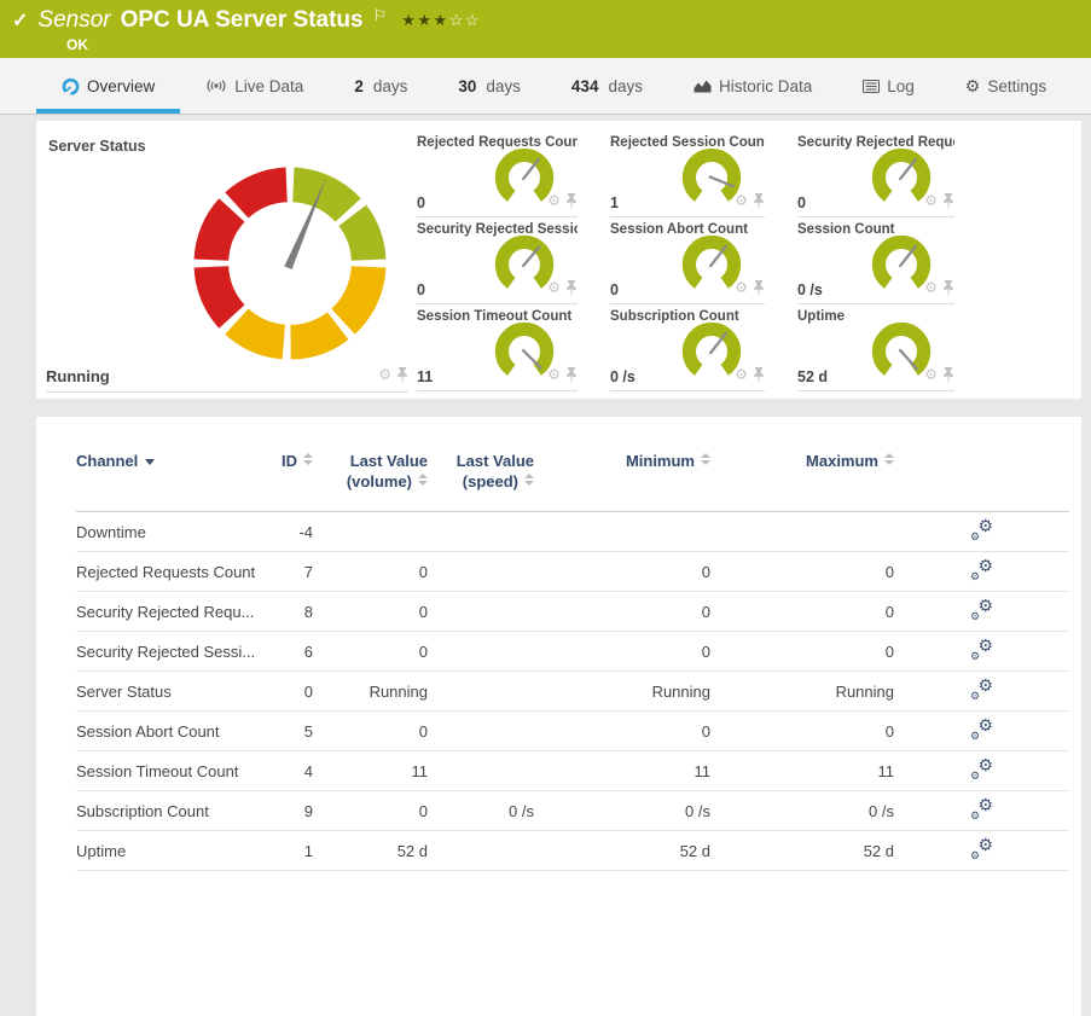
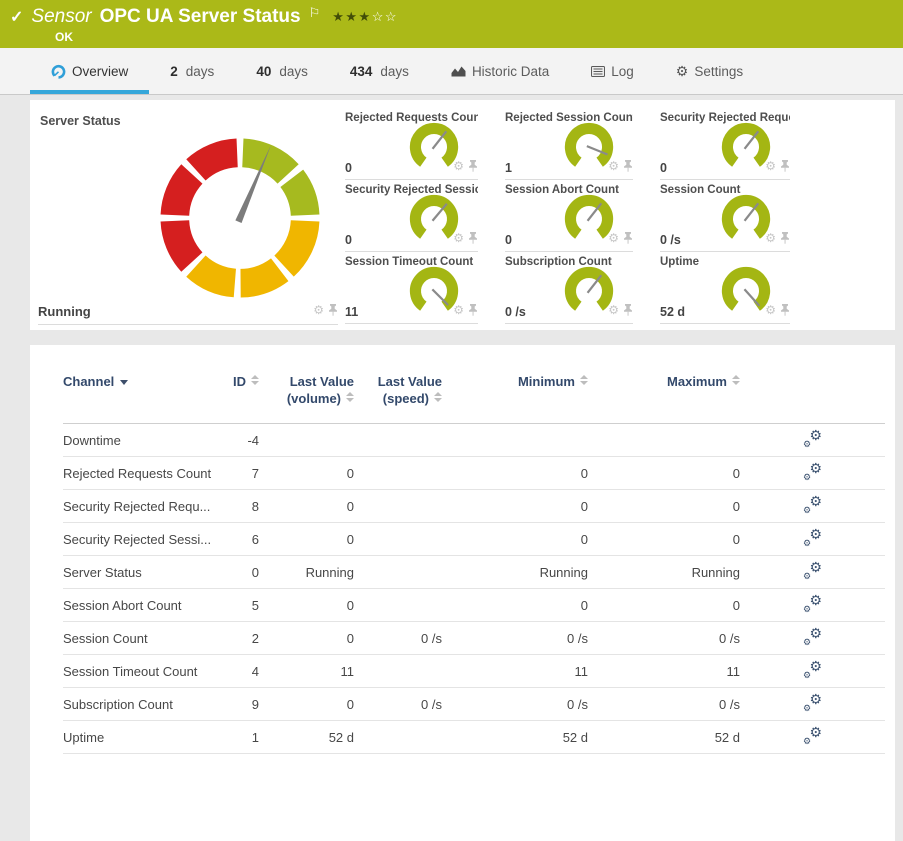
  Sensor
  OPC UA Server Status
  ★★★☆☆
  OK
  Overview
- Live Data
  2
  days
- 30
+ 40
  days
  434
  days
  Historic Data
  Log
  Settings
  Server Status
  Running
  Rejected Requests Coun
  0
  Rejected Session Coun
  1
  Security Rejected Requ
  0
  Security Rejected Sessi
  0
  Session Abort Count
  0
  Session Count
  0 /s
  Session Timeout Count
  11
  Subscription Count
  0 /s
  Uptime
  52 d
  Channel	ID	Last Value (volume)	Last Value (speed)	Minimum	Maximum
  Downtime	-4
  Rejected Requests Count	7	0		0	0
  Security Rejected Requ...	8	0		0	0
  Security Rejected Sessi...	6	0		0	0
  Server Status	0	Running		Running	Running
  Session Abort Count	5	0		0	0
+ Session Count	2	0	0 /s	0 /s	0 /s
  Session Timeout Count	4	11		11	11
  Subscription Count	9	0	0 /s	0 /s	0 /s
  Uptime	1	52 d		52 d	52 d
